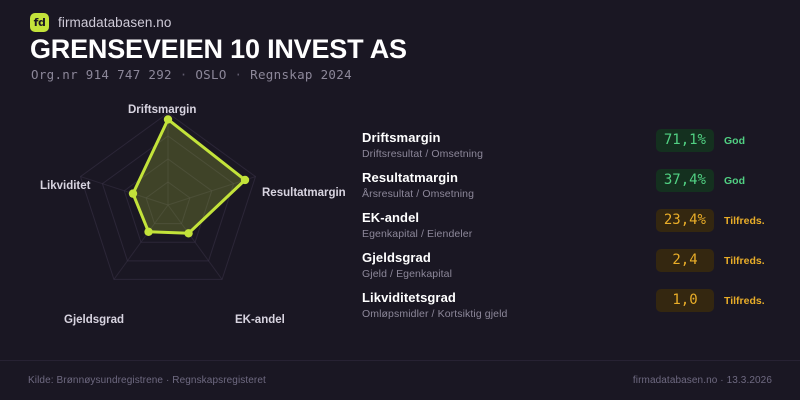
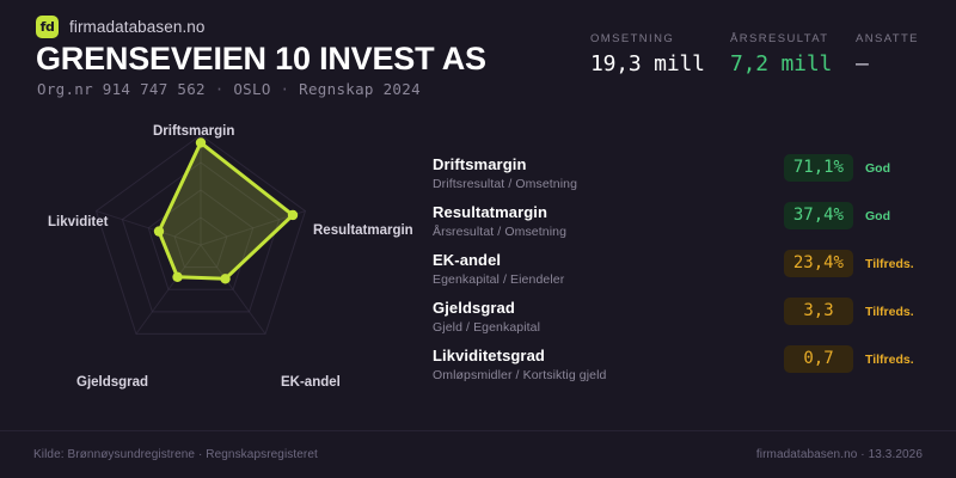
  fd
  firmadatabasen.no
  GRENSEVEIEN 10 INVEST AS
- Org.nr 914 747 292 · OSLO · Regnskap 2024
+ Org.nr 914 747 562 · OSLO · Regnskap 2024
+ OMSETNING
+ 19,3 mill
+ ÅRSRESULTAT
+ 7,2 mill
+ ANSATTE
+ –
  Driftsmargin
  Resultatmargin
  EK-andel
  Gjeldsgrad
  Likviditet
  Driftsmargin
  Driftsresultat / Omsetning
  71,1%
  God
  Resultatmargin
  Årsresultat / Omsetning
  37,4%
  God
  EK-andel
  Egenkapital / Eiendeler
  23,4%
  Tilfreds.
  Gjeldsgrad
  Gjeld / Egenkapital
- 2,4
+ 3,3
  Tilfreds.
  Likviditetsgrad
  Omløpsmidler / Kortsiktig gjeld
- 1,0
+ 0,7
  Tilfreds.
  Kilde: Brønnøysundregistrene · Regnskapsregisteret
  firmadatabasen.no · 13.3.2026
